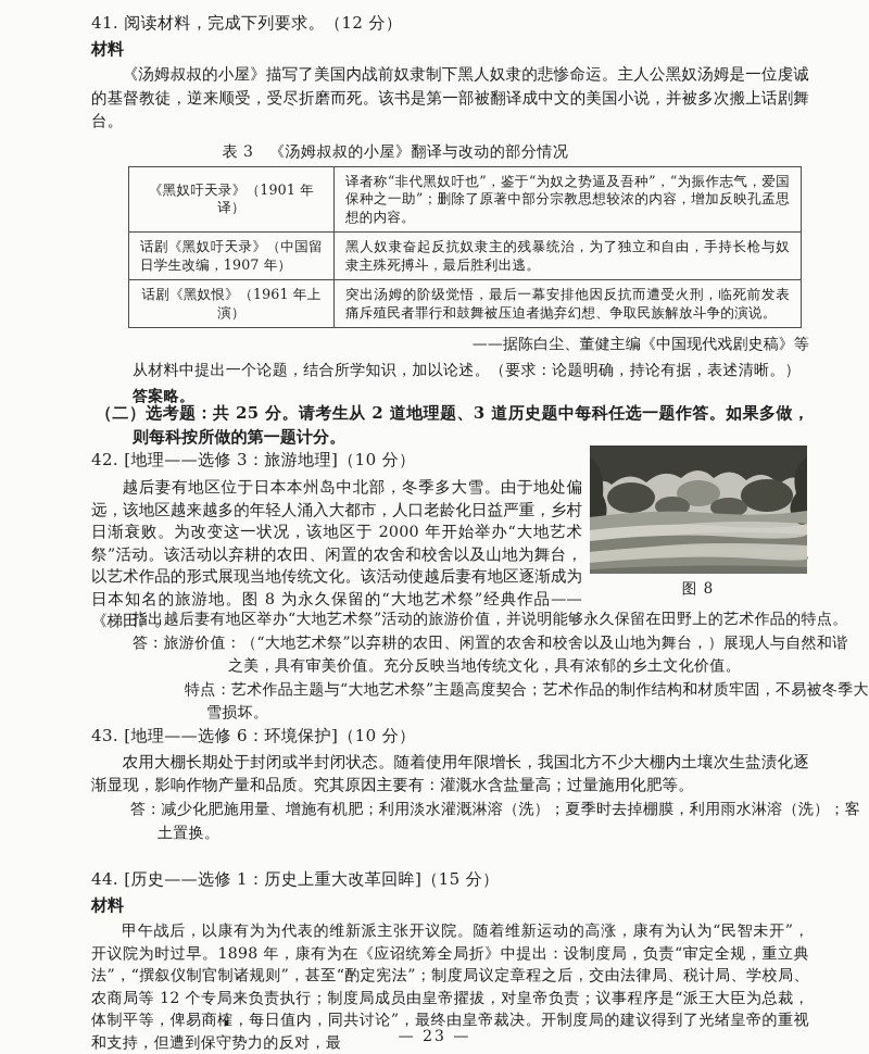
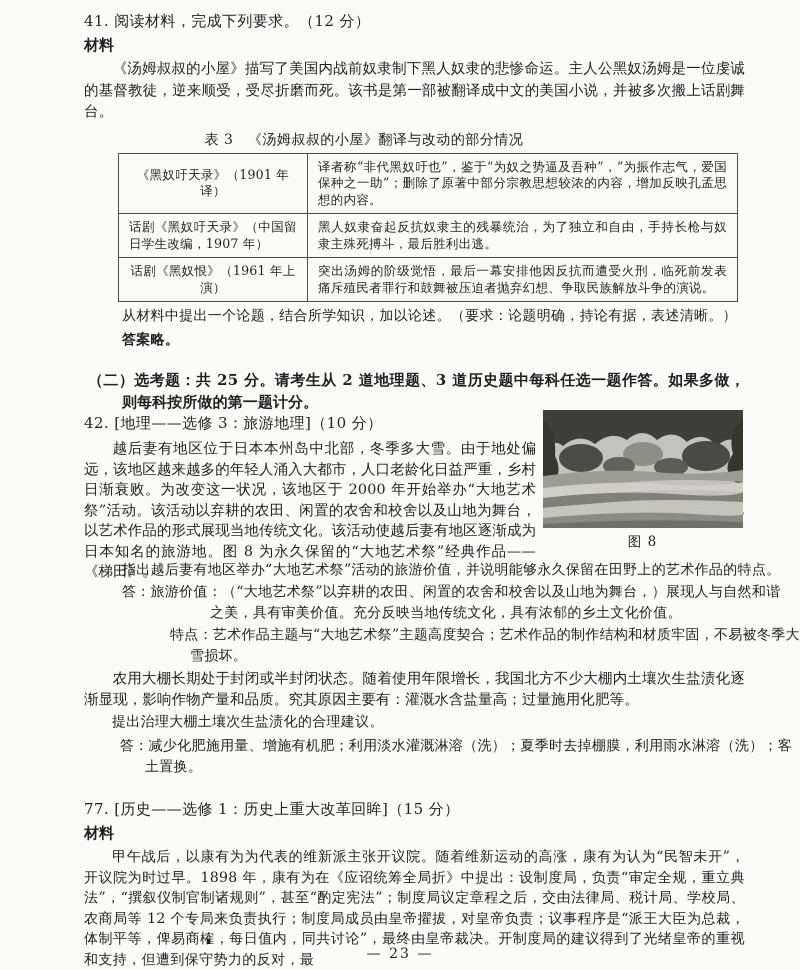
  41. 阅读材料，完成下列要求。（12 分）
  材料
  《汤姆叔叔的小屋》描写了美国内战前奴隶制下黑人奴隶的悲惨命运。主人公黑奴汤姆是一位虔诚的基督教徒，逆来顺受，受尽折磨而死。该书是第一部被翻译成中文的美国小说，并被多次搬上话剧舞台。
  表 3 《汤姆叔叔的小屋》翻译与改动的部分情况
  《黑奴吁天录》（1901 年译）	译者称“非代黑奴吁也”，鉴于“为奴之势逼及吾种”，“为振作志气，爱国保种之一助”；删除了原著中部分宗教思想较浓的内容，增加反映孔孟思想的内容。
  话剧《黑奴吁天录》（中国留日学生改编，1907 年）	黑人奴隶奋起反抗奴隶主的残暴统治，为了独立和自由，手持长枪与奴隶主殊死搏斗，最后胜利出逃。
  话剧《黑奴恨》（1961 年上演）	突出汤姆的阶级觉悟，最后一幕安排他因反抗而遭受火刑，临死前发表痛斥殖民者罪行和鼓舞被压迫者抛弃幻想、争取民族解放斗争的演说。
- ——据陈白尘、董健主编《中国现代戏剧史稿》等
  从材料中提出一个论题，结合所学知识，加以论述。（要求：论题明确，持论有据，表述清晰。）
  答案略。
  （二）选考题：共 25 分。请考生从 2 道地理题、3 道历史题中每科任选一题作答。如果多做，则每科按所做的第一题计分。
  42. [地理——选修 3：旅游地理]（10 分）
  越后妻有地区位于日本本州岛中北部，冬季多大雪。由于地处偏远，该地区越来越多的年轻人涌入大都市，人口老龄化日益严重，乡村日渐衰败。为改变这一状况，该地区于 2000 年开始举办“大地艺术祭”活动。该活动以弃耕的农田、闲置的农舍和校舍以及山地为舞台，以艺术作品的形式展现当地传统文化。该活动使越后妻有地区逐渐成为日本知名的旅游地。图 8 为永久保留的“大地艺术祭”经典作品——《梯田》。
  图 8
  指出越后妻有地区举办“大地艺术祭”活动的旅游价值，并说明能够永久保留在田野上的艺术作品的特点。
  答：旅游价值：（“大地艺术祭”以弃耕的农田、闲置的农舍和校舍以及山地为舞台，）展现人与自然和谐
  之美，具有审美价值。充分反映当地传统文化，具有浓郁的乡土文化价值。
  特点：艺术作品主题与“大地艺术祭”主题高度契合；艺术作品的制作结构和材质牢固，不易被冬季大
  雪损坏。
- 43. [地理——选修 6：环境保护]（10 分）
  农用大棚长期处于封闭或半封闭状态。随着使用年限增长，我国北方不少大棚内土壤次生盐渍化逐渐显现，影响作物产量和品质。究其原因主要有：灌溉水含盐量高；过量施用化肥等。
+ 提出治理大棚土壤次生盐渍化的合理建议。
  答：减少化肥施用量、增施有机肥；利用淡水灌溉淋溶（洗）；夏季时去掉棚膜，利用雨水淋溶（洗）；客
  土置换。
- 44. [历史——选修 1：历史上重大改革回眸]（15 分）
+ 77. [历史——选修 1：历史上重大改革回眸]（15 分）
  材料
  甲午战后，以康有为为代表的维新派主张开议院。随着维新运动的高涨，康有为认为“民智未开”，开议院为时过早。1898 年，康有为在《应诏统筹全局折》中提出：设制度局，负责“审定全规，重立典法”，“撰叙仪制官制诸规则”，甚至“酌定宪法”；制度局议定章程之后，交由法律局、税计局、学校局、农商局等 12 个专局来负责执行；制度局成员由皇帝擢拔，对皇帝负责；议事程序是“派王大臣为总裁，体制平等，俾易商榷，每日值内，同共讨论”，最终由皇帝裁决。开制度局的建议得到了光绪皇帝的重视和支持，但遭到保守势力的反对，最
  — 23 —
